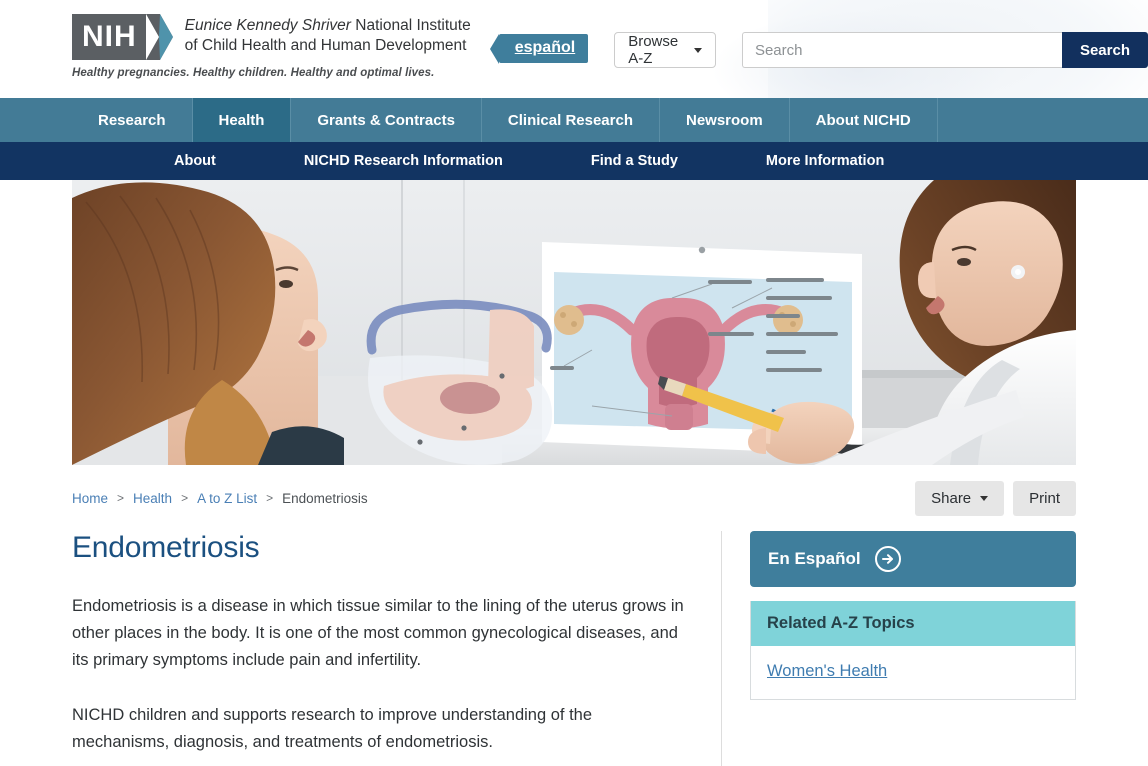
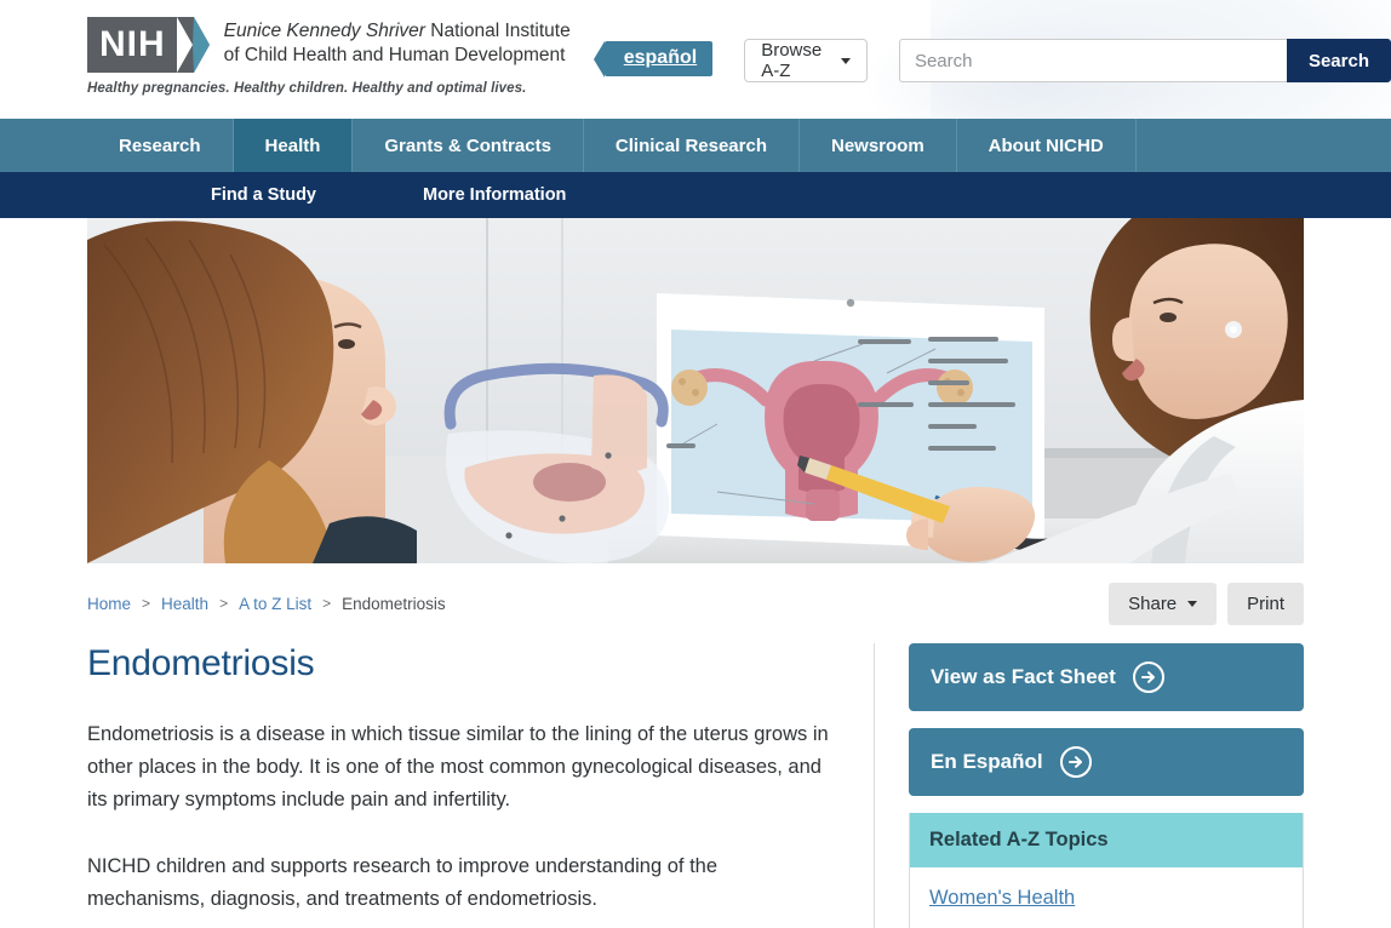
  NIH
  Eunice Kennedy Shriver National Institute
  of Child Health and Human Development
  Healthy pregnancies. Healthy children. Healthy and optimal lives.
  español
  Browse A-Z
  Search
  Search
  Research
  Health
  Grants & Contracts
  Clinical Research
  Newsroom
  About NICHD
- About
- NICHD Research Information
  Find a Study
  More Information
  Home
  >
  Health
  >
  A to Z List
  >
  Endometriosis
  Share
  Print
  Endometriosis
  Endometriosis is a disease in which tissue similar to the lining of the uterus grows in other places in the body. It is one of the most common gynecological diseases, and its primary symptoms include pain and infertility.
  NICHD children and supports research to improve understanding of the mechanisms, diagnosis, and treatments of endometriosis.
+ View as Fact Sheet
  En Español
  Related A-Z Topics
  Women's Health
